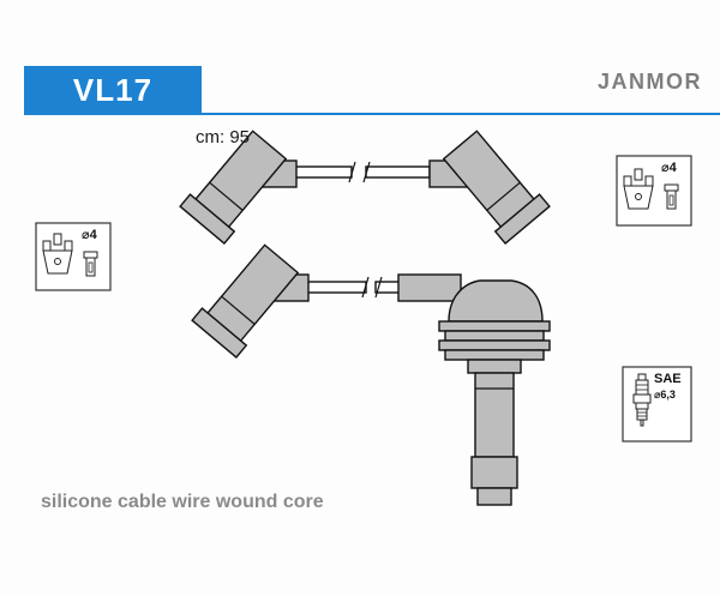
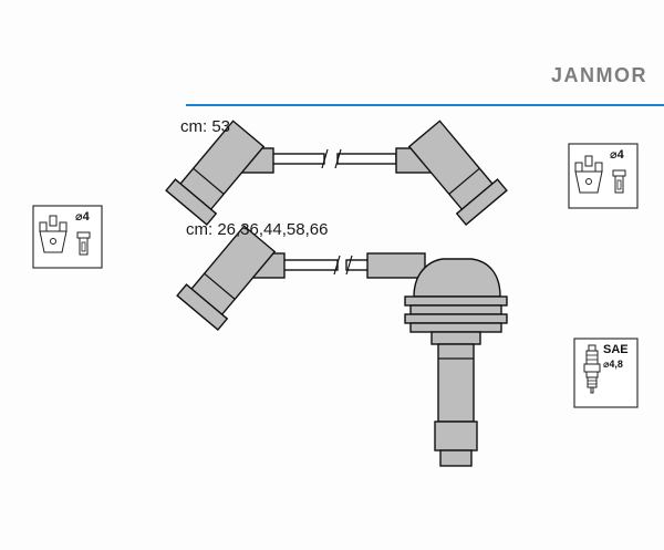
- VL17
  JANMOR
- cm: 95
+ cm: 53
+ cm: 26,36,44,58,66
  ⌀4
  ⌀4
  SAE
- ⌀6,3
+ ⌀4,8
- silicone cable wire wound core
